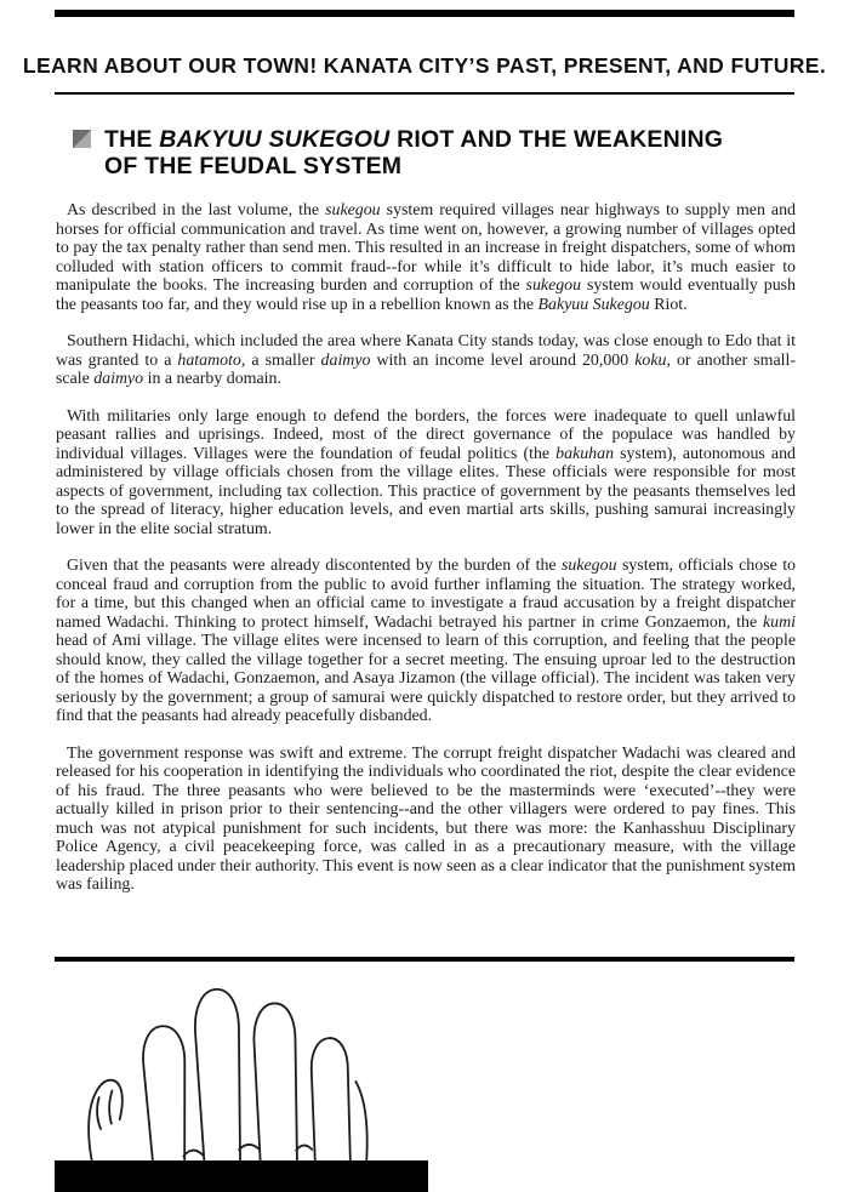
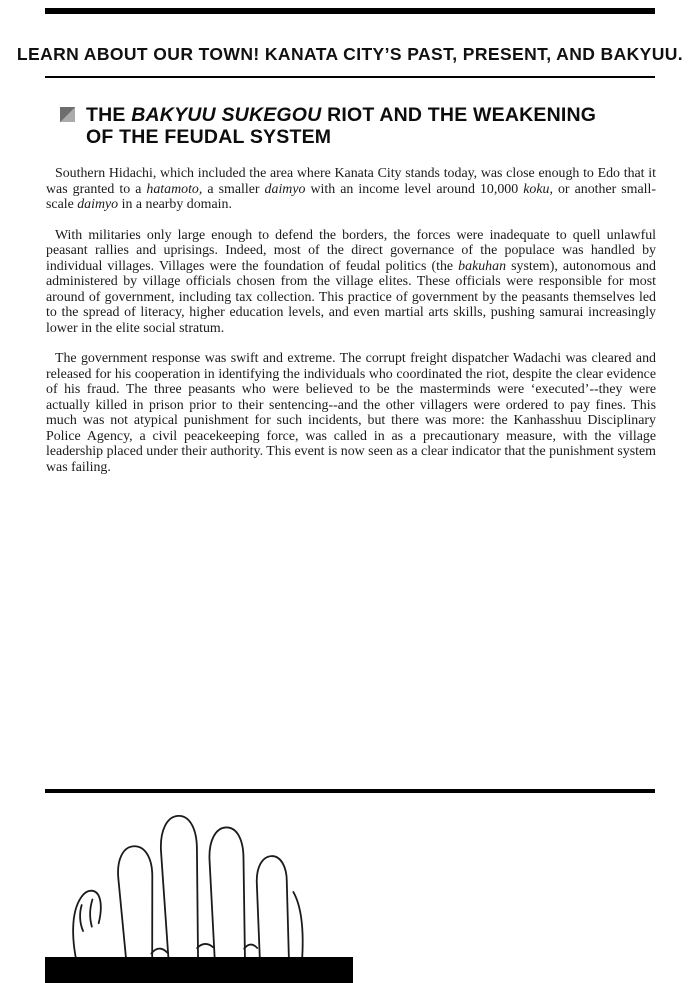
- LEARN ABOUT OUR TOWN! KANATA CITY’S PAST, PRESENT, AND FUTURE.
+ LEARN ABOUT OUR TOWN! KANATA CITY’S PAST, PRESENT, AND BAKYUU.
  THE BAKYUU SUKEGOU RIOT AND THE WEAKENING
  OF THE FEUDAL SYSTEM
- As described in the last volume, the sukegou system required villages near highways to supply men and horses for official communication and travel. As time went on, however, a growing number of villages opted to pay the tax penalty rather than send men. This resulted in an increase in freight dispatchers, some of whom colluded with station officers to commit fraud--for while it’s difficult to hide labor, it’s much easier to manipulate the books. The increasing burden and corruption of the sukegou system would eventually push the peasants too far, and they would rise up in a rebellion known as the Bakyuu Sukegou Riot.
- Southern Hidachi, which included the area where Kanata City stands today, was close enough to Edo that it was granted to a hatamoto, a smaller daimyo with an income level around 20,000 koku, or another small-scale daimyo in a nearby domain.
+ Southern Hidachi, which included the area where Kanata City stands today, was close enough to Edo that it was granted to a hatamoto, a smaller daimyo with an income level around 10,000 koku, or another small-scale daimyo in a nearby domain.
- With militaries only large enough to defend the borders, the forces were inadequate to quell unlawful peasant rallies and uprisings. Indeed, most of the direct governance of the populace was handled by individual villages. Villages were the foundation of feudal politics (the bakuhan system), autonomous and administered by village officials chosen from the village elites. These officials were responsible for most aspects of government, including tax collection. This practice of government by the peasants themselves led to the spread of literacy, higher education levels, and even martial arts skills, pushing samurai increasingly lower in the elite social stratum.
+ With militaries only large enough to defend the borders, the forces were inadequate to quell unlawful peasant rallies and uprisings. Indeed, most of the direct governance of the populace was handled by individual villages. Villages were the foundation of feudal politics (the bakuhan system), autonomous and administered by village officials chosen from the village elites. These officials were responsible for most around of government, including tax collection. This practice of government by the peasants themselves led to the spread of literacy, higher education levels, and even martial arts skills, pushing samurai increasingly lower in the elite social stratum.
- Given that the peasants were already discontented by the burden of the sukegou system, officials chose to conceal fraud and corruption from the public to avoid further inflaming the situation. The strategy worked, for a time, but this changed when an official came to investigate a fraud accusation by a freight dispatcher named Wadachi. Thinking to protect himself, Wadachi betrayed his partner in crime Gonzaemon, the kumi head of Ami village. The village elites were incensed to learn of this corruption, and feeling that the people should know, they called the village together for a secret meeting. The ensuing uproar led to the destruction of the homes of Wadachi, Gonzaemon, and Asaya Jizamon (the village official). The incident was taken very seriously by the government; a group of samurai were quickly dispatched to restore order, but they arrived to find that the peasants had already peacefully disbanded.
  The government response was swift and extreme. The corrupt freight dispatcher Wadachi was cleared and released for his cooperation in identifying the individuals who coordinated the riot, despite the clear evidence of his fraud. The three peasants who were believed to be the masterminds were ‘executed’--they were actually killed in prison prior to their sentencing--and the other villagers were ordered to pay fines. This much was not atypical punishment for such incidents, but there was more: the Kanhasshuu Disciplinary Police Agency, a civil peacekeeping force, was called in as a precautionary measure, with the village leadership placed under their authority. This event is now seen as a clear indicator that the punishment system was failing.
